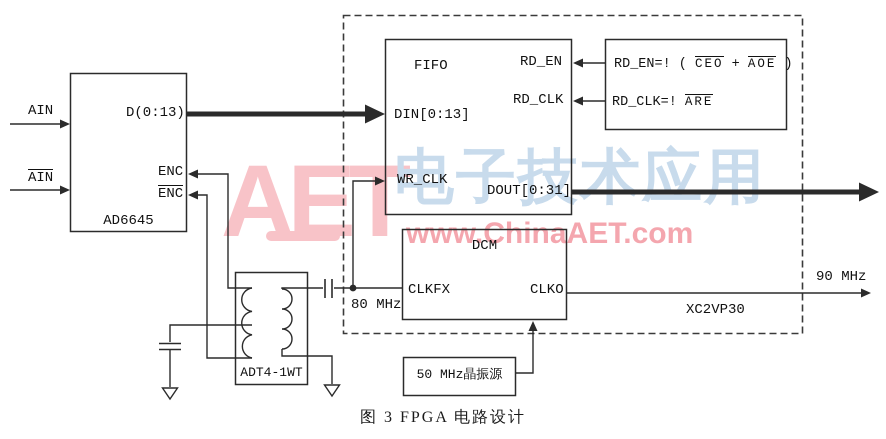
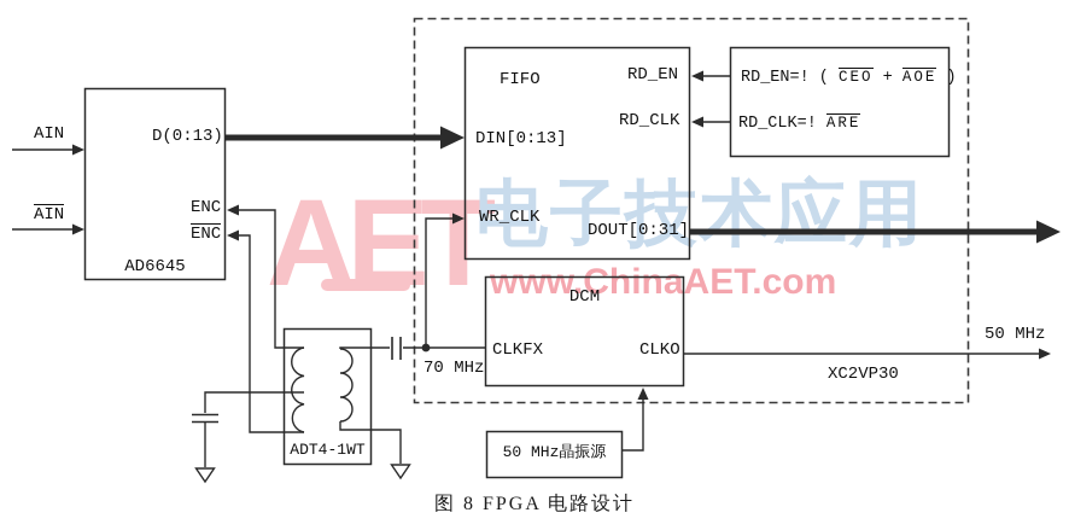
  AET
  电子技术应用
  www.ChinaAET.com
  AIN
  AIN
  D(0:13)
  ENC
  ENC
  AD6645
  FIFO
  DIN[0:13]
  WR_CLK
  RD_EN
  RD_CLK
  DOUT[0:31]
  RD_EN=! ( CEO + AOE )
  RD_CLK=! ARE
  DCM
  CLKFX
  CLKO
- 80 MHz
+ 70 MHz
- 90 MHz
+ 50 MHz
  XC2VP30
  ADT4-1WT
  50 MHz晶振源
- 图 3 FPGA 电路设计
+ 图 8 FPGA 电路设计
